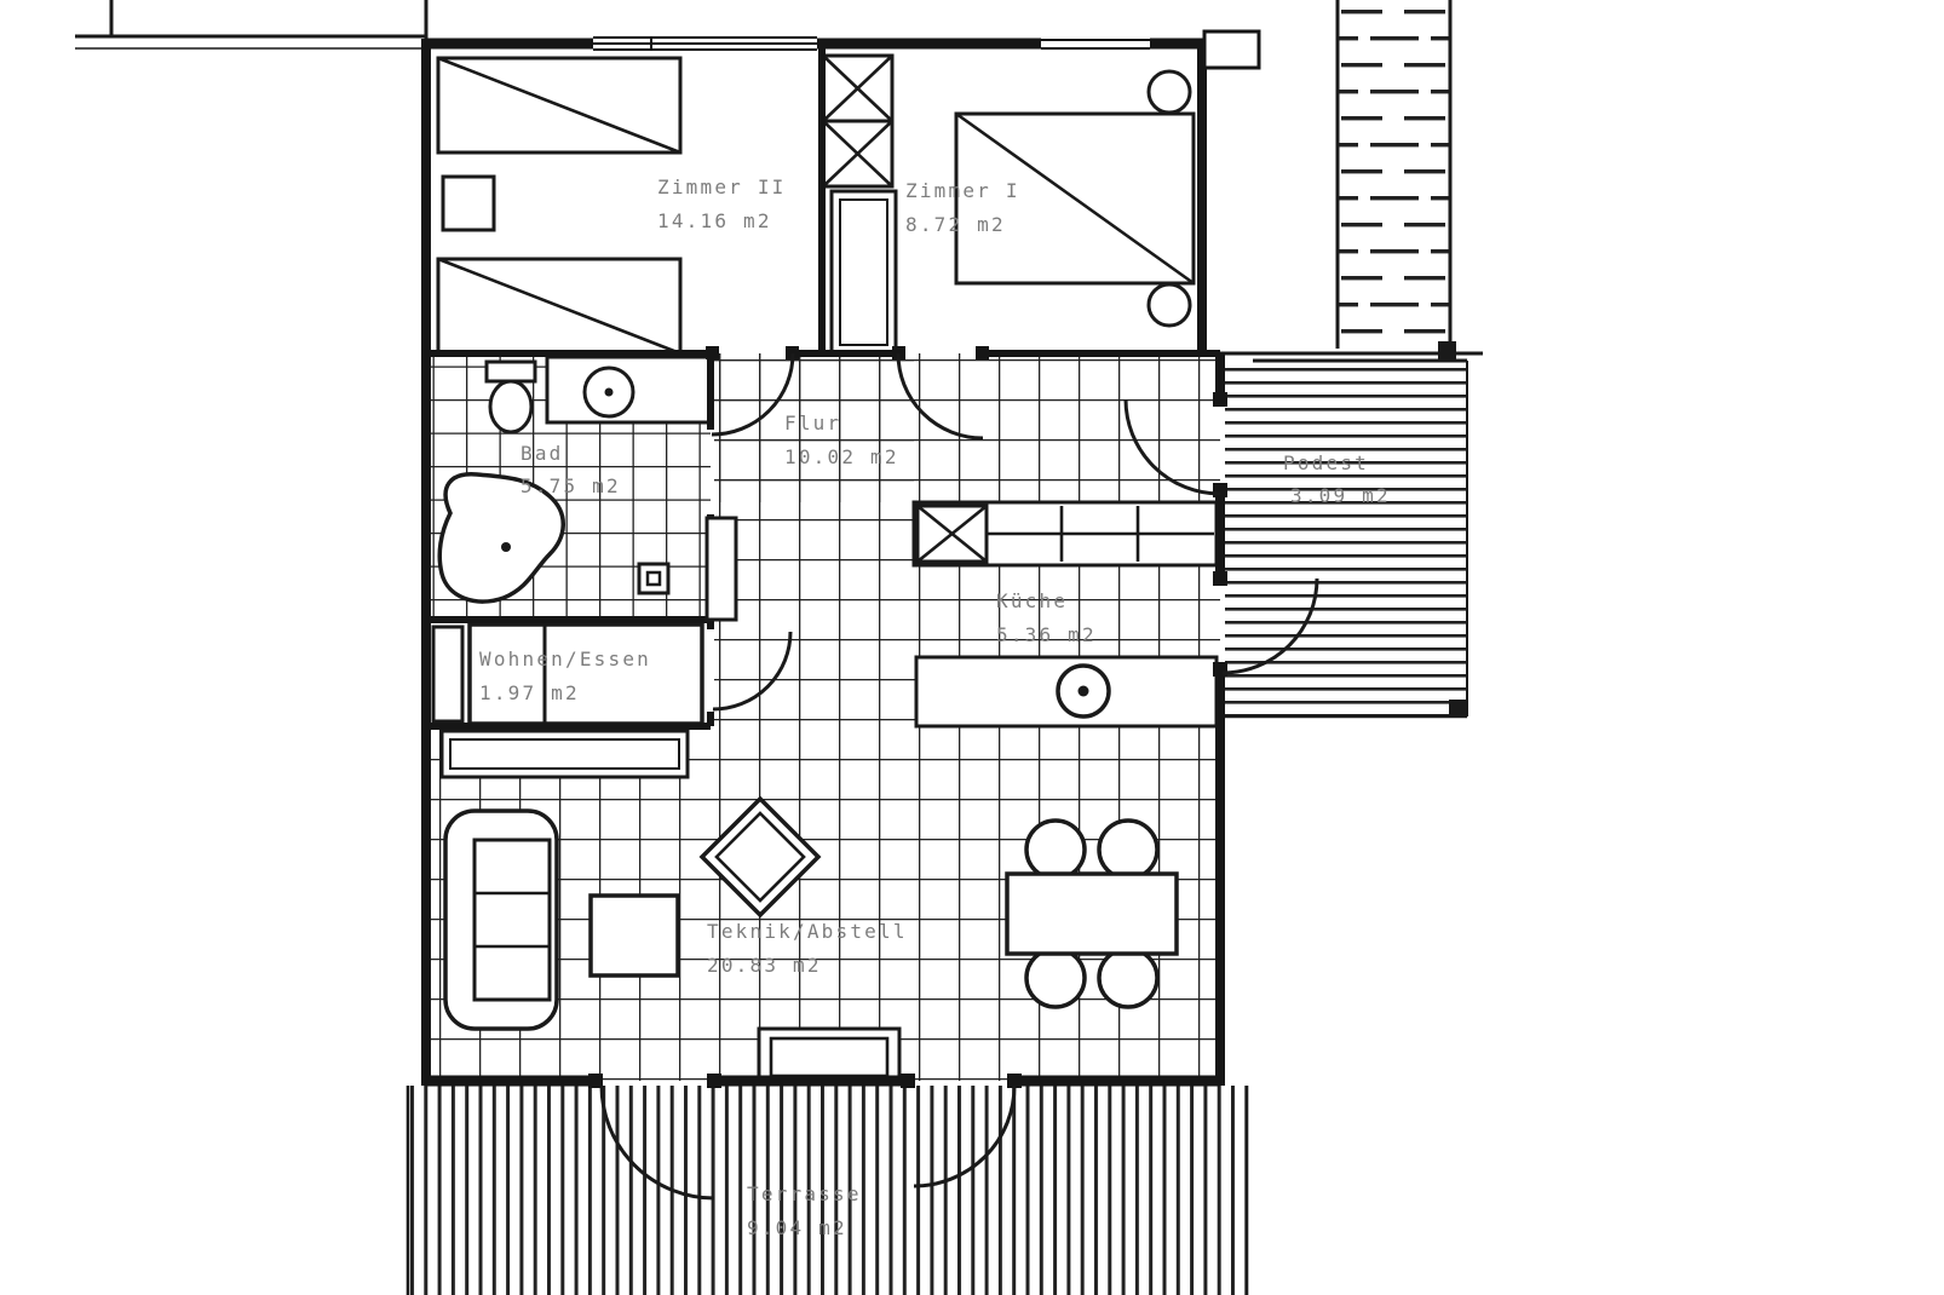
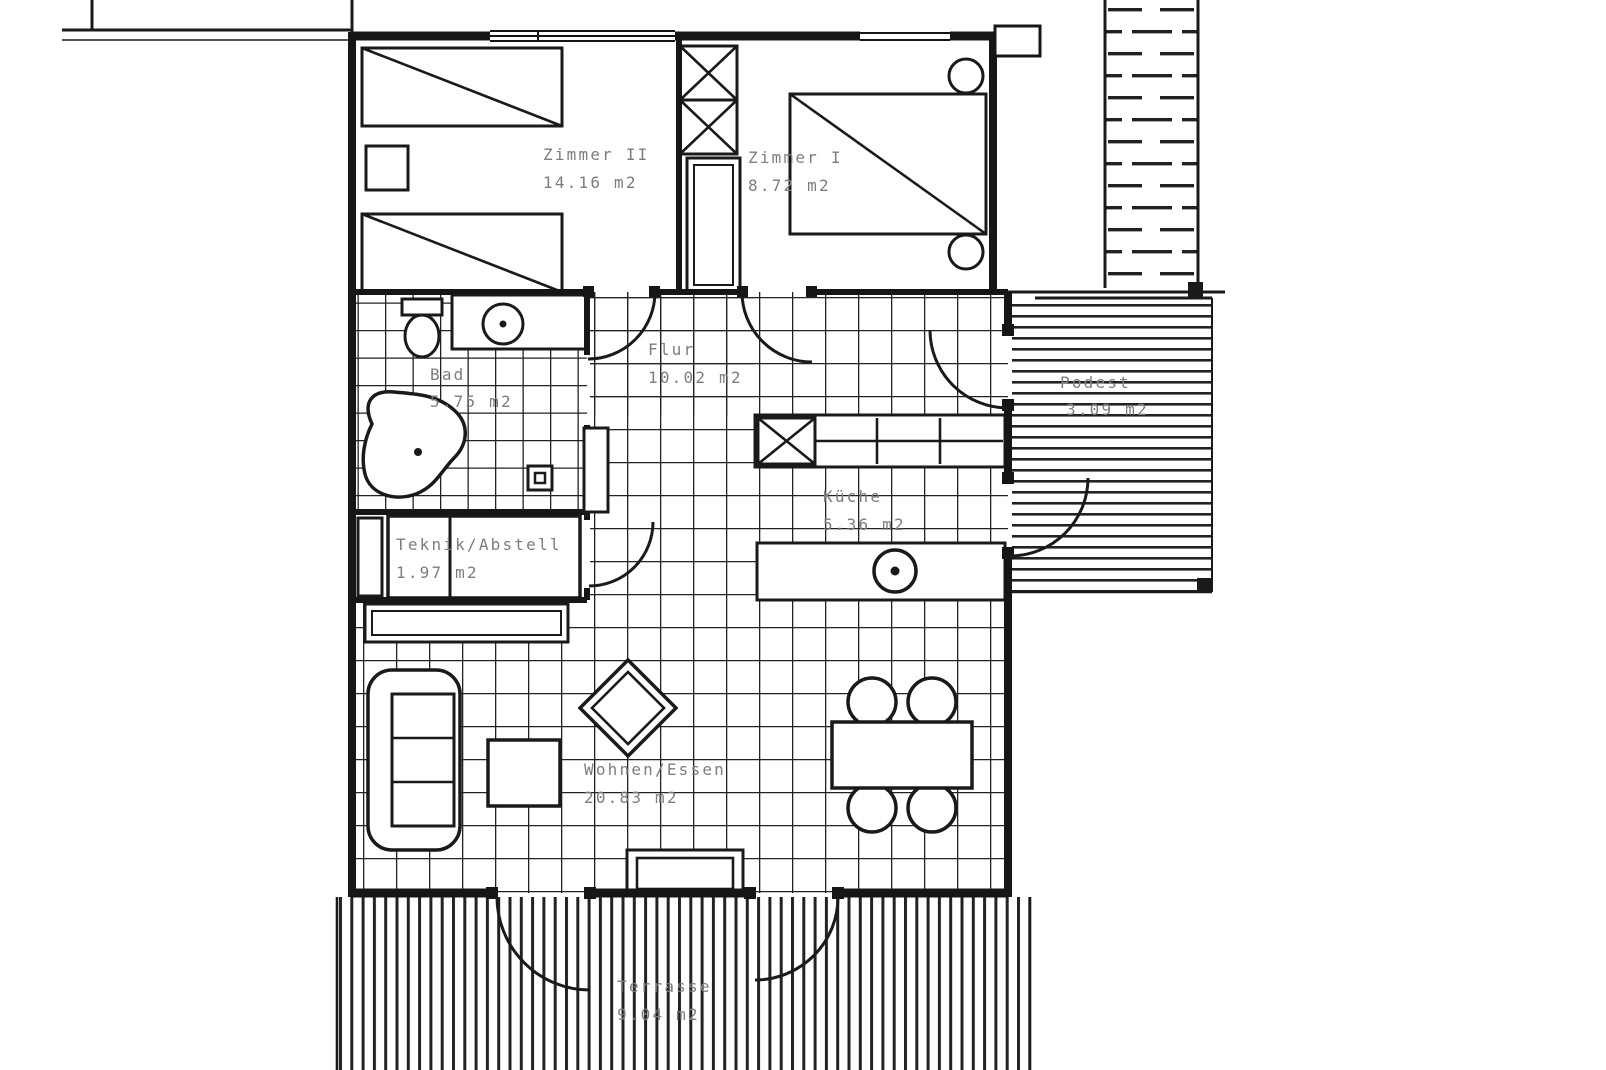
  Zimmer II
  14.16 m2
  Zimmer I
  8.72 m2
  Flur
  10.02 m2
  Bad
  5.75 m2
  Podest
  3.09 m2
  Küche
  5.36 m2
- Wohnen/Essen
+ Teknik/Abstell
  1.97 m2
- Teknik/Abstell
+ Wohnen/Essen
  20.83 m2
  Terrasse
  9.04 m2
